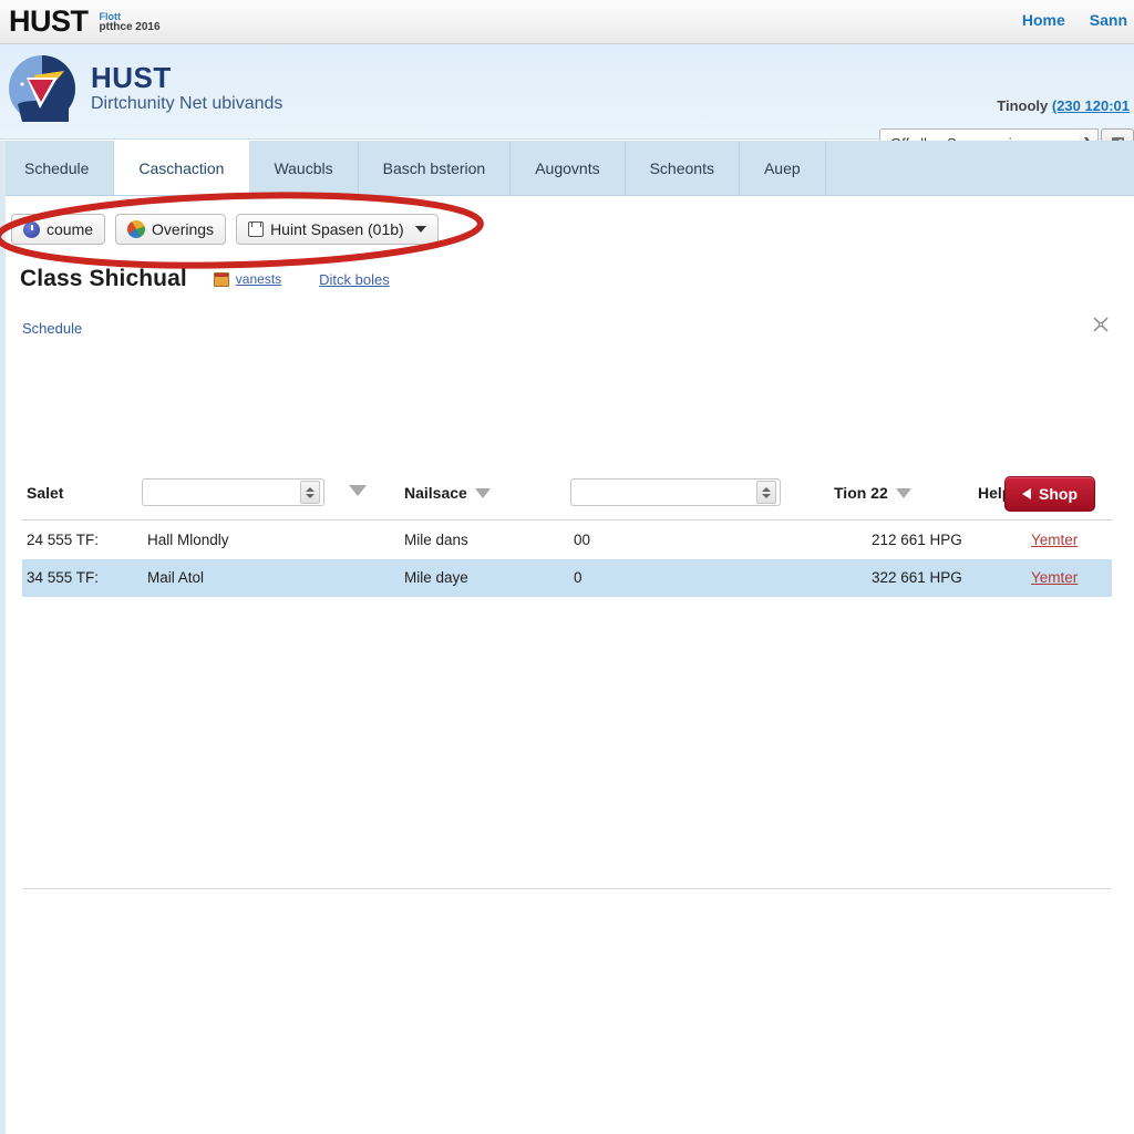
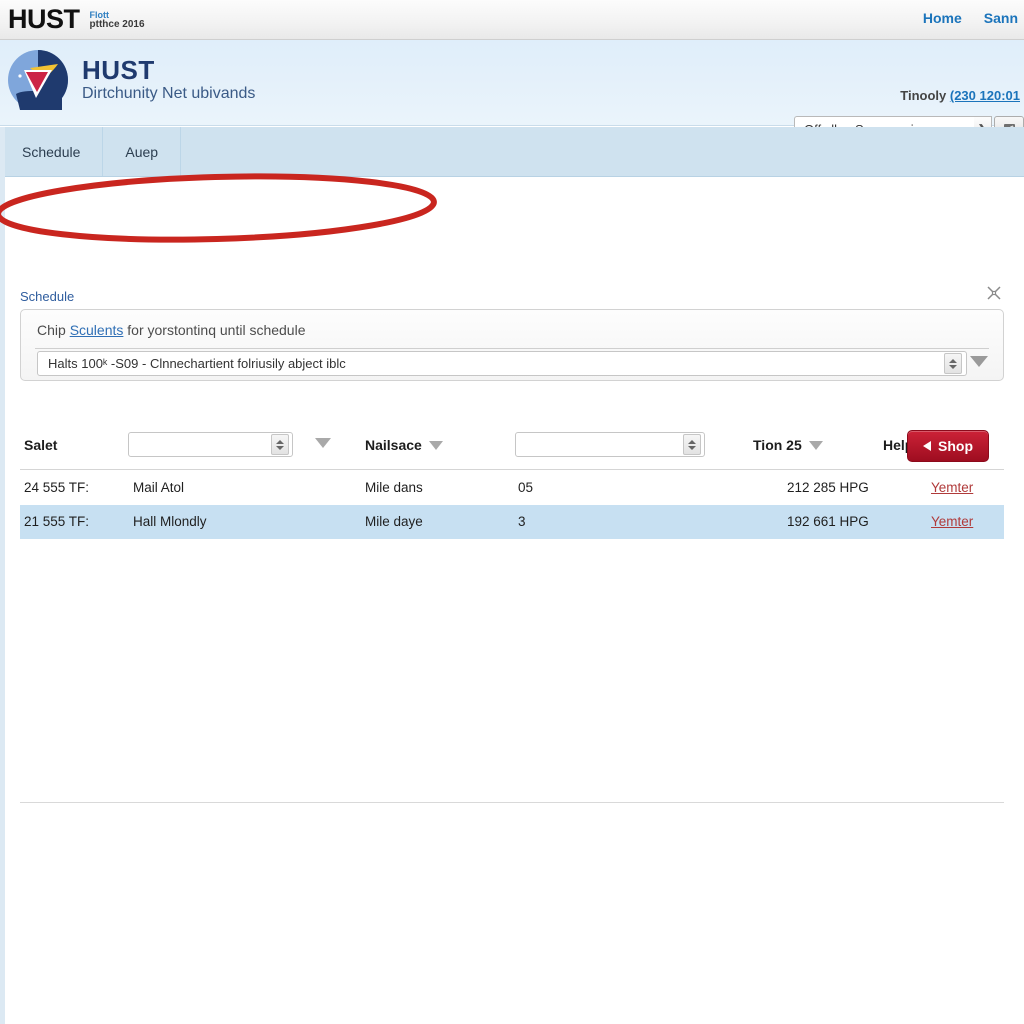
  HUST
  Flott
  ptthce 2016
  Home
  Sann
  HUST
  Dirtchunity Net ubivands
  Tinooly (230 120:01
  Schedule
- Caschaction
- Waucbls
- Basch bsterion
- Augovnts
- Scheonts
  Auep
- coume
- Overings
- Huint Spasen (01b)
- Class Shichual
- vanests
- Ditck boles
  Schedule
+ Chip Sculents for yorstontinq until schedule
+ Halts 100ᵏ -S09 - Clnnechartient folriusily abject iblc
  Salet
  Nailsace
- Tion 22
+ Tion 25
  Hel
  Shop
  24 555 TF:
- Hall Mlondly
+ Mail Atol
  Mile dans
- 00
+ 05
- 212 661 HPG
+ 212 285 HPG
  Yemter
- 34 555 TF:
+ 21 555 TF:
- Mail Atol
+ Hall Mlondly
  Mile daye
- 0
+ 3
- 322 661 HPG
+ 192 661 HPG
  Yemter
